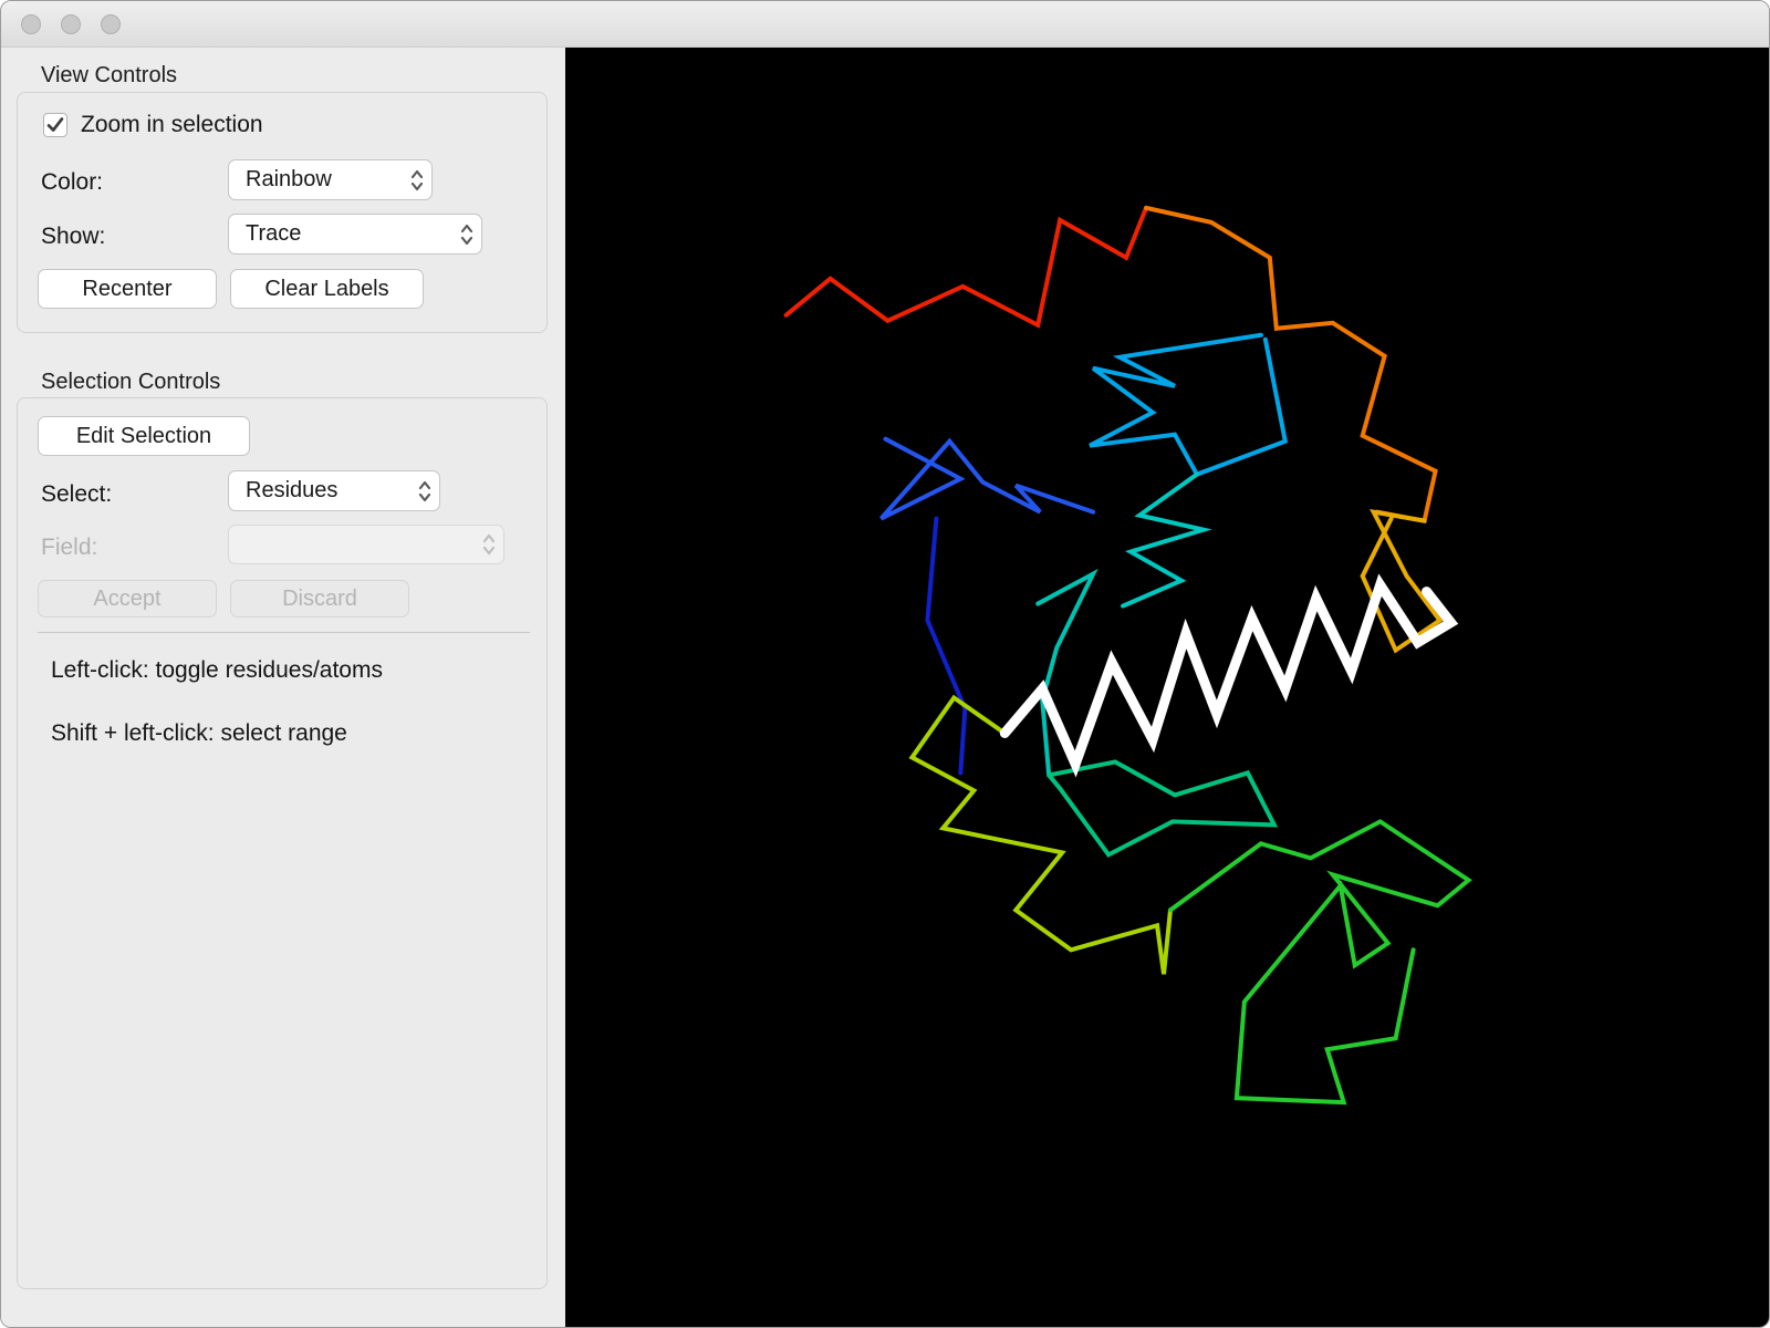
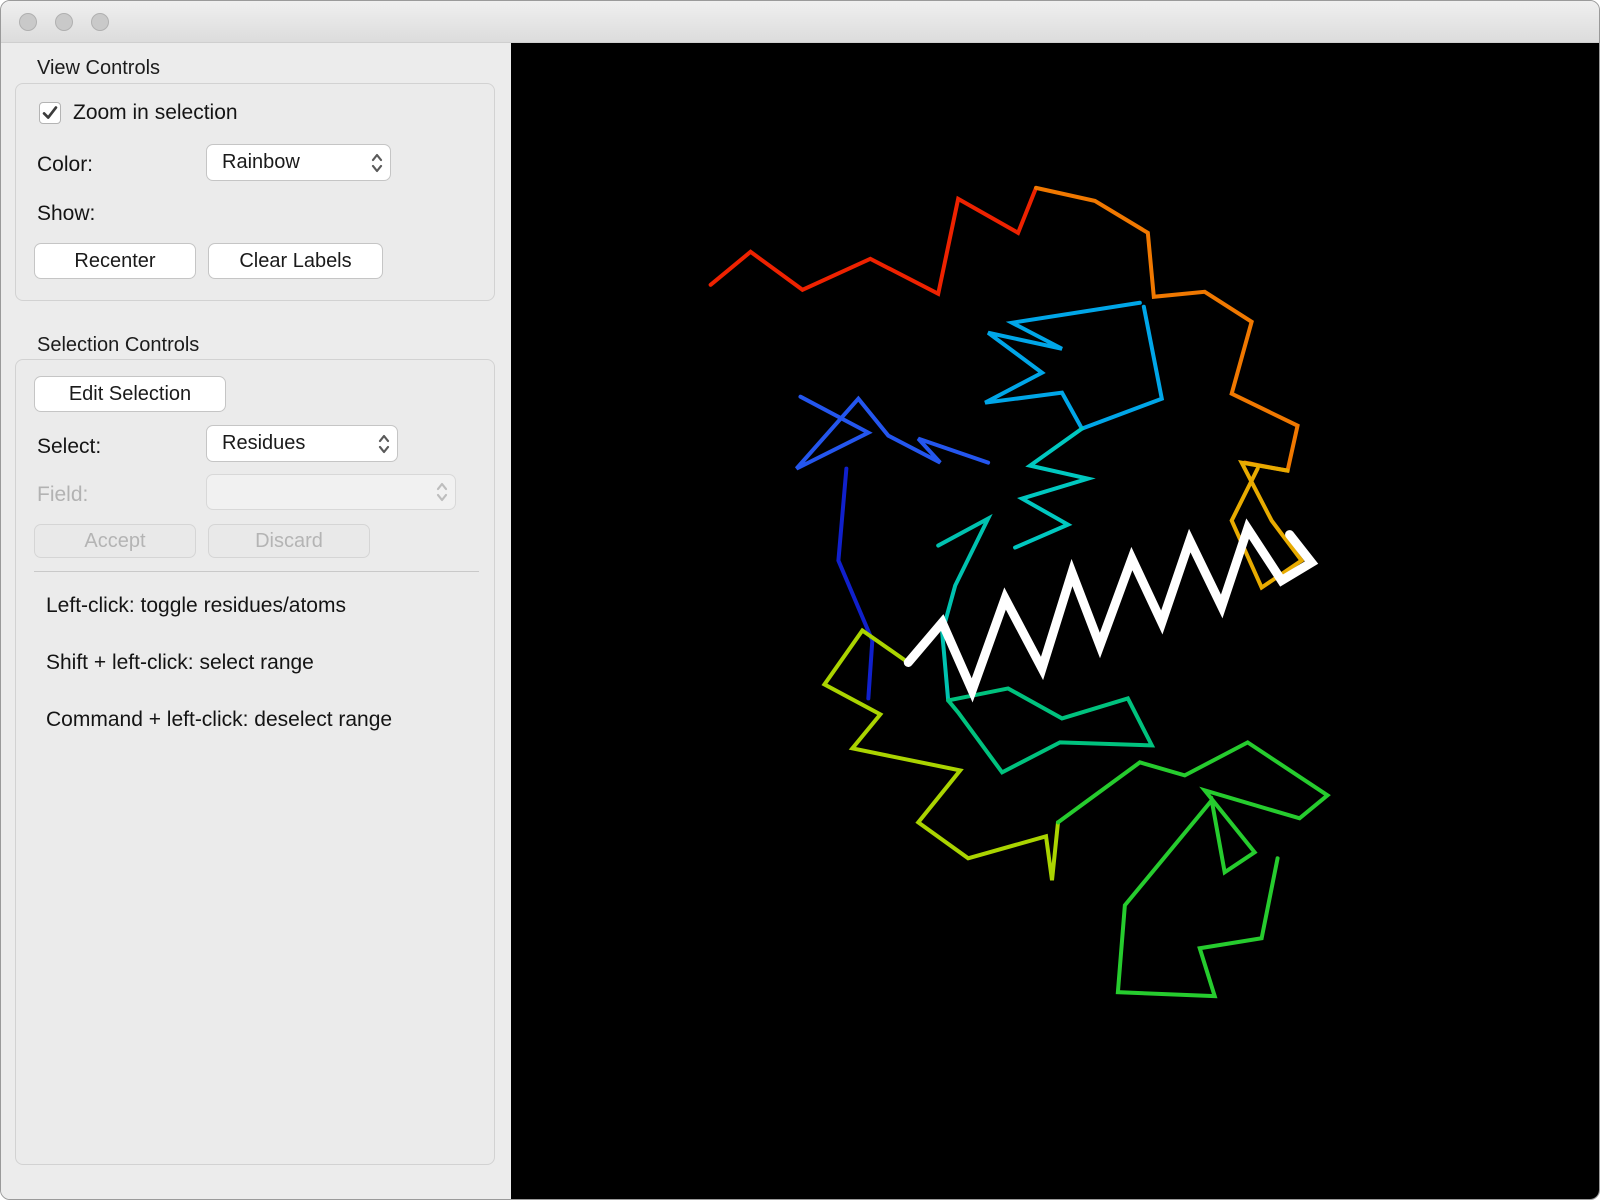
  View Controls
  Zoom in selection
  Color:
  Rainbow
  Show:
- Trace
  Recenter
  Clear Labels
  Selection Controls
  Edit Selection
  Select:
  Residues
  Field:
  Accept
  Discard
  Left-click: toggle residues/atoms
  Shift + left-click: select range
+ Command + left-click: deselect range
